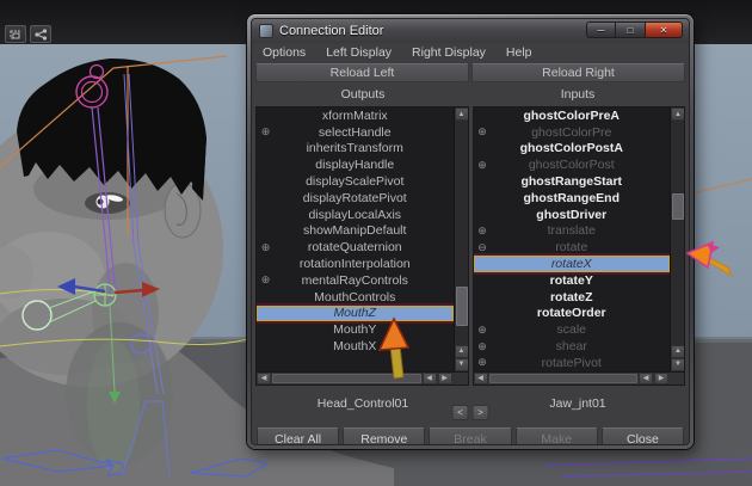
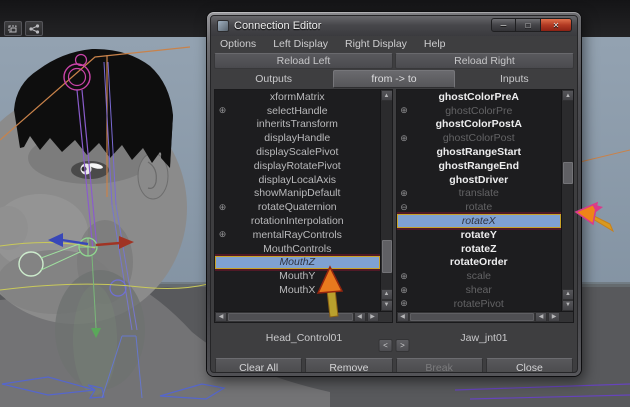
  Connection Editor
  ─
  □
  ✕
  Options
  Left Display
  Right Display
  Help
  Reload Left
  Reload Right
  Outputs
+ from -> to
  Inputs
  xformMatrix
  ⊕
  selectHandle
  inheritsTransform
  displayHandle
  displayScalePivot
  displayRotatePivot
  displayLocalAxis
  showManipDefault
  ⊕
  rotateQuaternion
  rotationInterpolation
  ⊕
  mentalRayControls
  MouthControls
  MouthZ
  MouthY
  MouthX
  ghostColorPreA
  ⊕
  ghostColorPre
  ghostColorPostA
  ⊕
  ghostColorPost
  ghostRangeStart
  ghostRangeEnd
  ghostDriver
  ⊕
  translate
  ⊖
  rotate
  rotateX
  rotateY
  rotateZ
  rotateOrder
  ⊕
  scale
  ⊕
  shear
  ⊕
  rotatePivot
  Head_Control01
  <
  >
  Jaw_jnt01
  Clear All
  Remove
  Break
- Make
  Close
